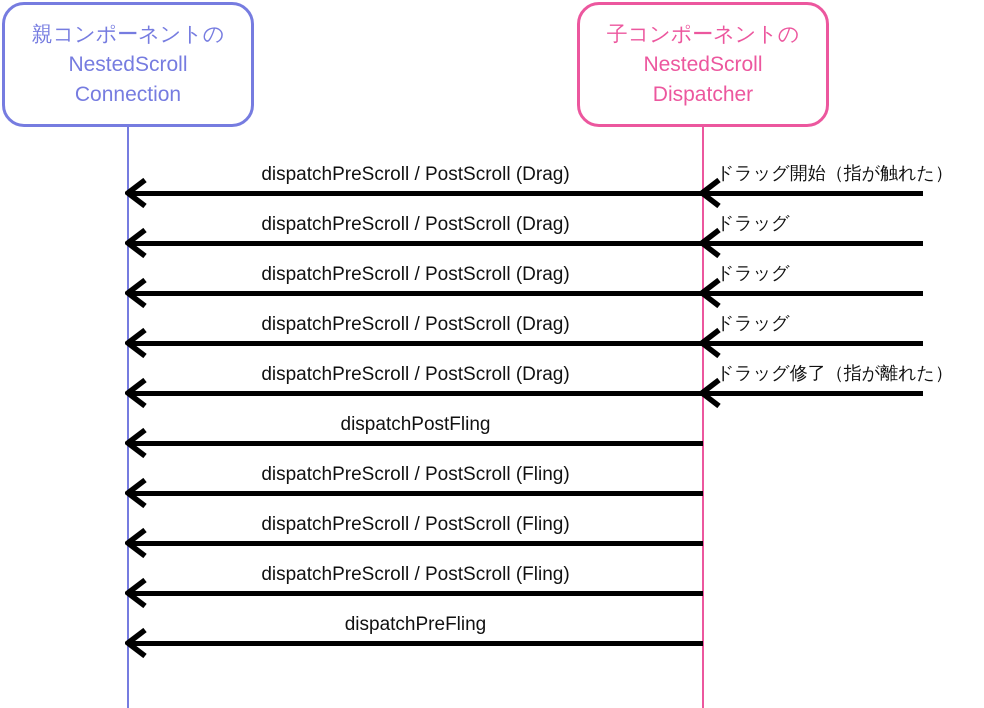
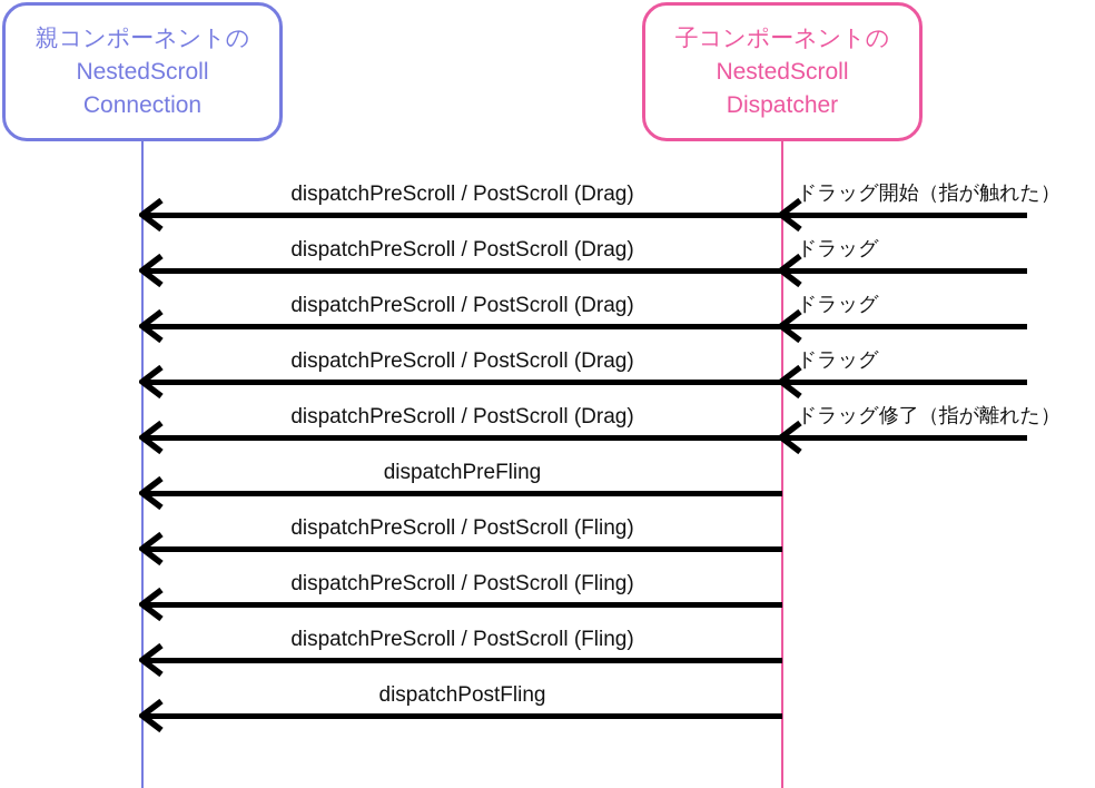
  親コンポーネントの
  NestedScroll
  Connection
  子コンポーネントの
  NestedScroll
  Dispatcher
  dispatchPreScroll / PostScroll (Drag)
  ドラッグ開始（指が触れた）
  dispatchPreScroll / PostScroll (Drag)
  ドラッグ
  dispatchPreScroll / PostScroll (Drag)
  ドラッグ
  dispatchPreScroll / PostScroll (Drag)
  ドラッグ
  dispatchPreScroll / PostScroll (Drag)
  ドラッグ修了（指が離れた）
- dispatchPostFling
+ dispatchPreFling
  dispatchPreScroll / PostScroll (Fling)
  dispatchPreScroll / PostScroll (Fling)
  dispatchPreScroll / PostScroll (Fling)
- dispatchPreFling
+ dispatchPostFling
